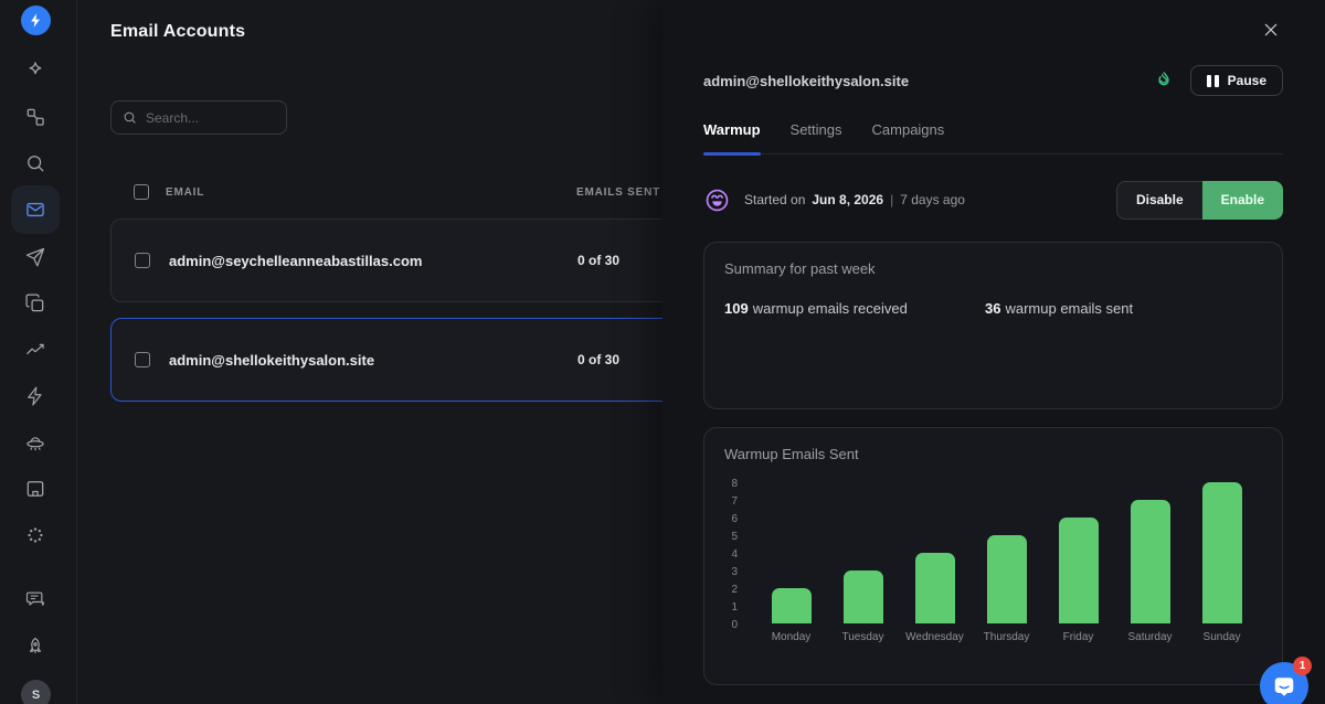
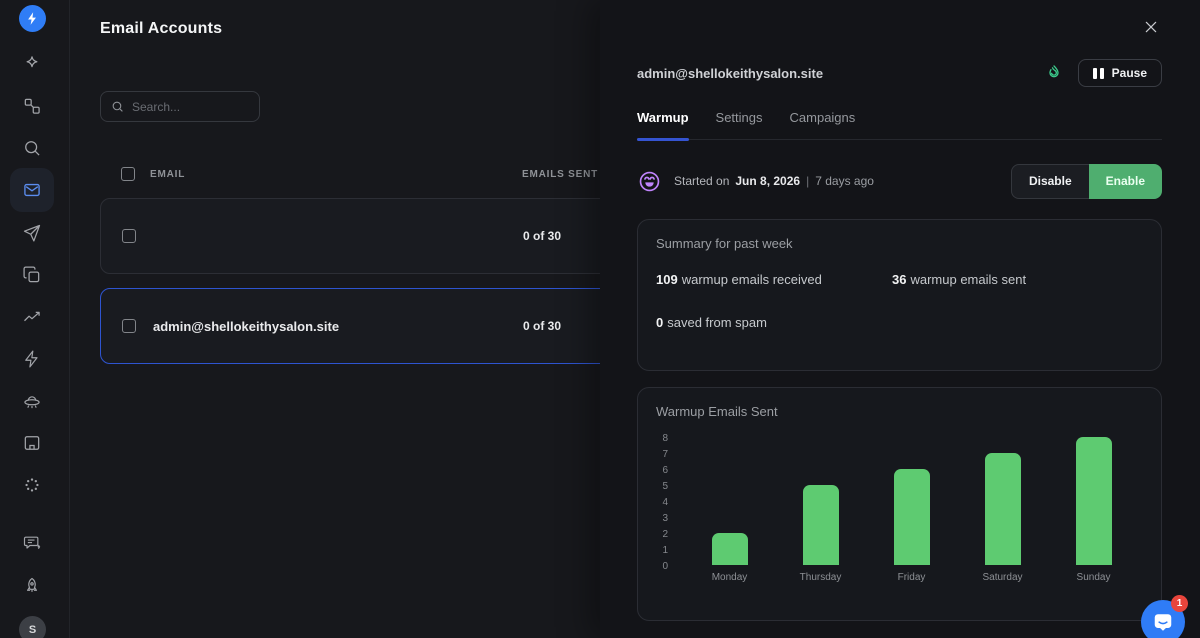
  S
  Email Accounts
  Search...
  EMAIL
  EMAILS SENT
- admin@seychelleanneabastillas.com
  0 of 30
  admin@shellokeithysalon.site
  0 of 30
  admin@shellokeithysalon.site
  Pause
  Warmup
  Settings
  Campaigns
  Started on
  Jun 8, 2026
  |
  7 days ago
  Disable
  Enable
  Summary for past week
  109 warmup emails received
  36 warmup emails sent
+ 0 saved from spam
  Warmup Emails Sent
  8
  7
  6
  5
  4
  3
  2
  1
  0
  Monday
- Tuesday
- Wednesday
  Thursday
  Friday
  Saturday
  Sunday
  1
